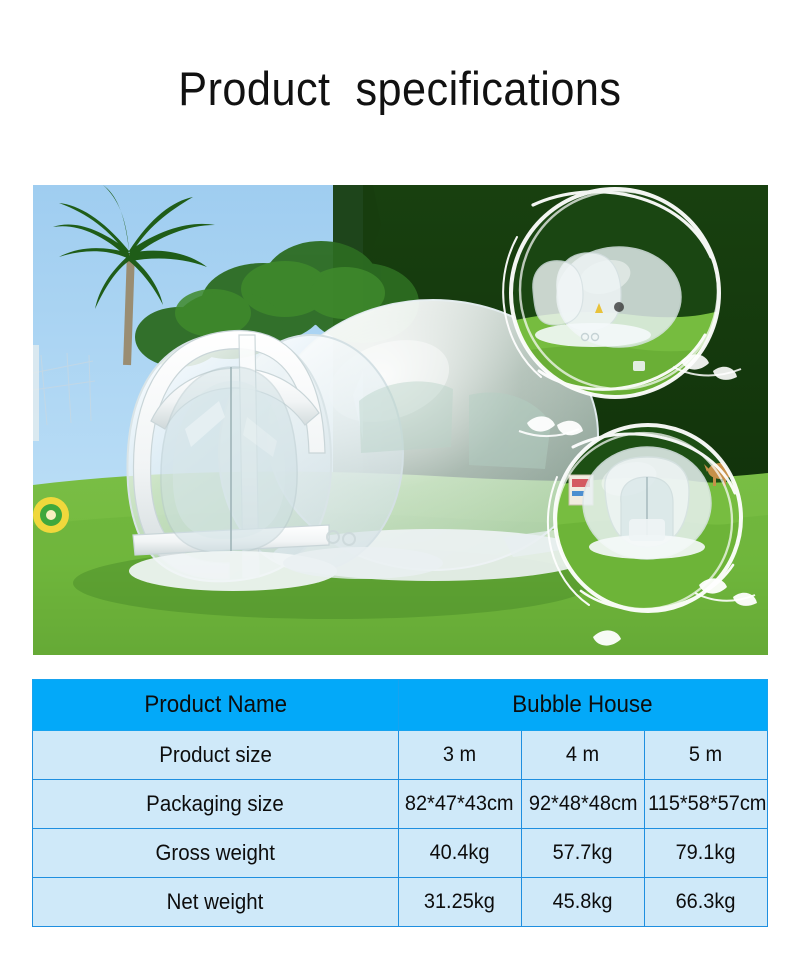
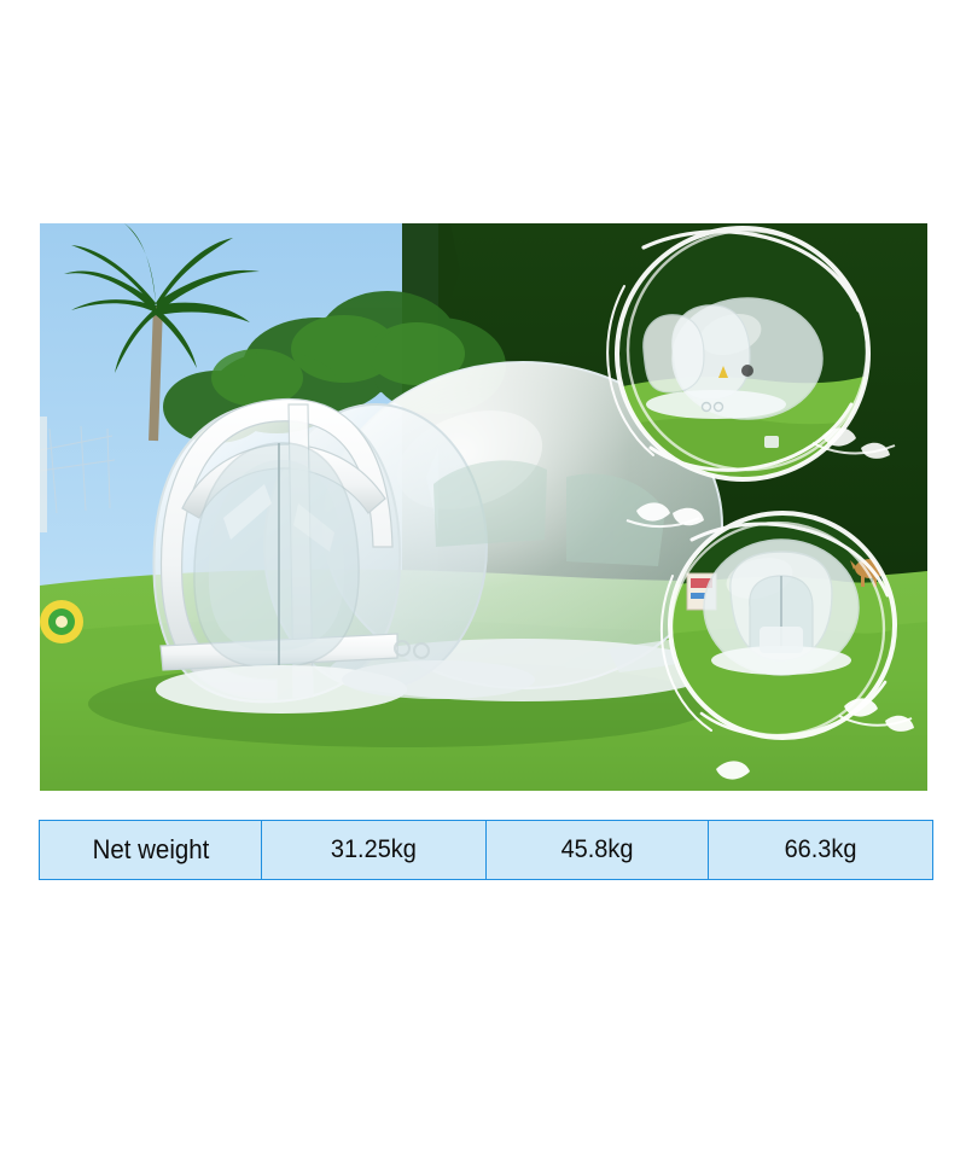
- Product specifications
- Product Name	Bubble House
- Product size	3 m	4 m	5 m
- Packaging size	82*47*43cm	92*48*48cm	115*58*57cm
- Gross weight	40.4kg	57.7kg	79.1kg
  Net weight	31.25kg	45.8kg	66.3kg
